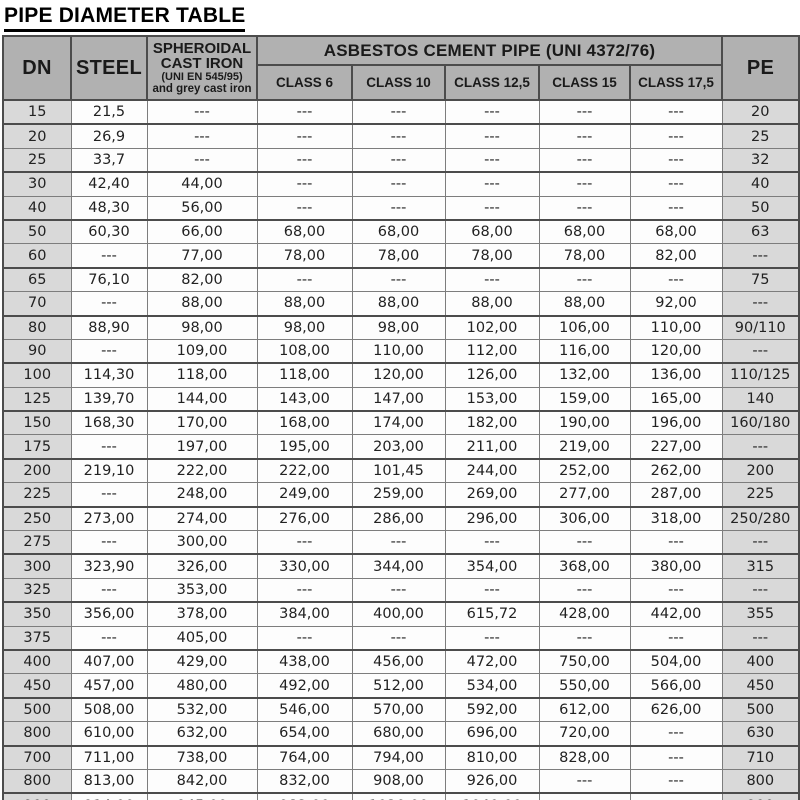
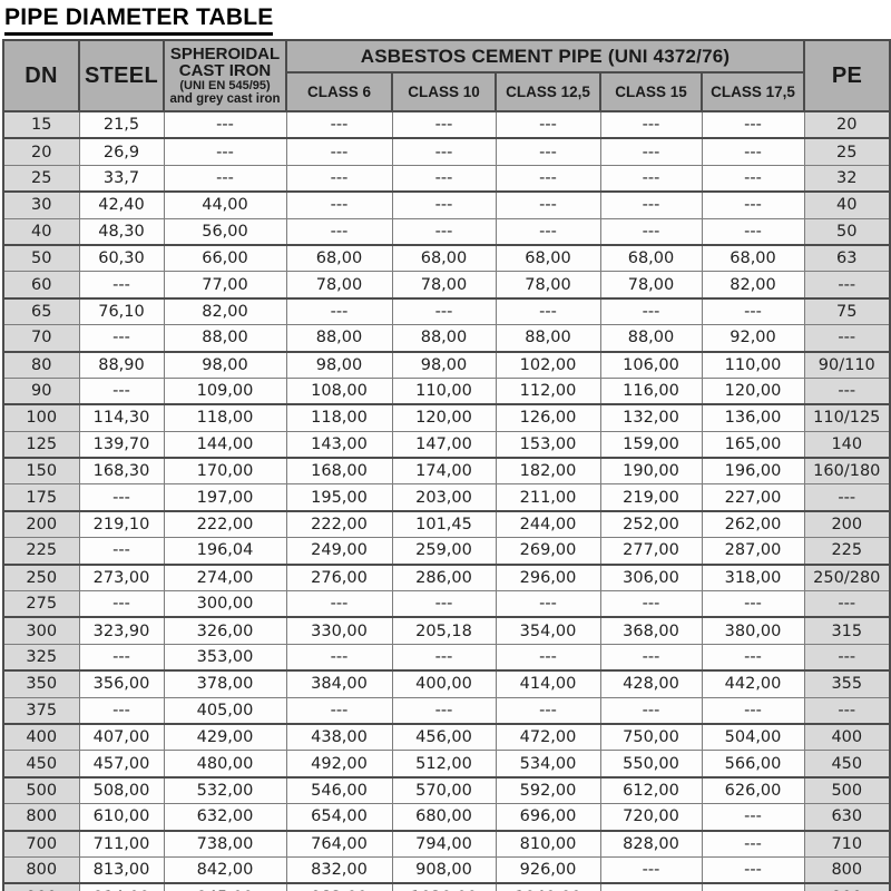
  PIPE DIAMETER TABLE
  DN	STEEL	SPHEROIDAL CAST IRON (UNI EN 545/95) and grey cast iron	ASBESTOS CEMENT PIPE (UNI 4372/76)	PE
  CLASS 6	CLASS 10	CLASS 12,5	CLASS 15	CLASS 17,5
  15	21,5	---	---	---	---	---	---	20
  20	26,9	---	---	---	---	---	---	25
  25	33,7	---	---	---	---	---	---	32
  30	42,40	44,00	---	---	---	---	---	40
  40	48,30	56,00	---	---	---	---	---	50
  50	60,30	66,00	68,00	68,00	68,00	68,00	68,00	63
  60	---	77,00	78,00	78,00	78,00	78,00	82,00	---
  65	76,10	82,00	---	---	---	---	---	75
  70	---	88,00	88,00	88,00	88,00	88,00	92,00	---
  80	88,90	98,00	98,00	98,00	102,00	106,00	110,00	90/110
  90	---	109,00	108,00	110,00	112,00	116,00	120,00	---
  100	114,30	118,00	118,00	120,00	126,00	132,00	136,00	110/125
  125	139,70	144,00	143,00	147,00	153,00	159,00	165,00	140
  150	168,30	170,00	168,00	174,00	182,00	190,00	196,00	160/180
  175	---	197,00	195,00	203,00	211,00	219,00	227,00	---
  200	219,10	222,00	222,00	101,45	244,00	252,00	262,00	200
- 225	---	248,00	249,00	259,00	269,00	277,00	287,00	225
+ 225	---	196,04	249,00	259,00	269,00	277,00	287,00	225
  250	273,00	274,00	276,00	286,00	296,00	306,00	318,00	250/280
  275	---	300,00	---	---	---	---	---	---
- 300	323,90	326,00	330,00	344,00	354,00	368,00	380,00	315
+ 300	323,90	326,00	330,00	205,18	354,00	368,00	380,00	315
  325	---	353,00	---	---	---	---	---	---
- 350	356,00	378,00	384,00	400,00	615,72	428,00	442,00	355
+ 350	356,00	378,00	384,00	400,00	414,00	428,00	442,00	355
  375	---	405,00	---	---	---	---	---	---
  400	407,00	429,00	438,00	456,00	472,00	750,00	504,00	400
  450	457,00	480,00	492,00	512,00	534,00	550,00	566,00	450
  500	508,00	532,00	546,00	570,00	592,00	612,00	626,00	500
  800	610,00	632,00	654,00	680,00	696,00	720,00	---	630
  700	711,00	738,00	764,00	794,00	810,00	828,00	---	710
  800	813,00	842,00	832,00	908,00	926,00	---	---	800
